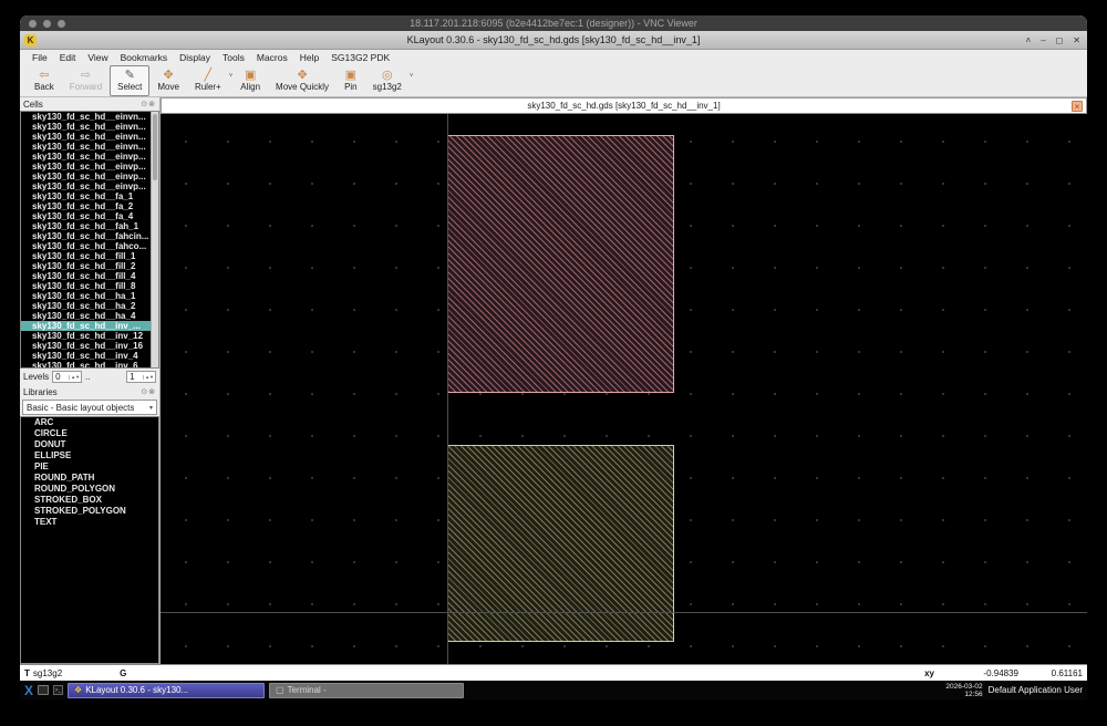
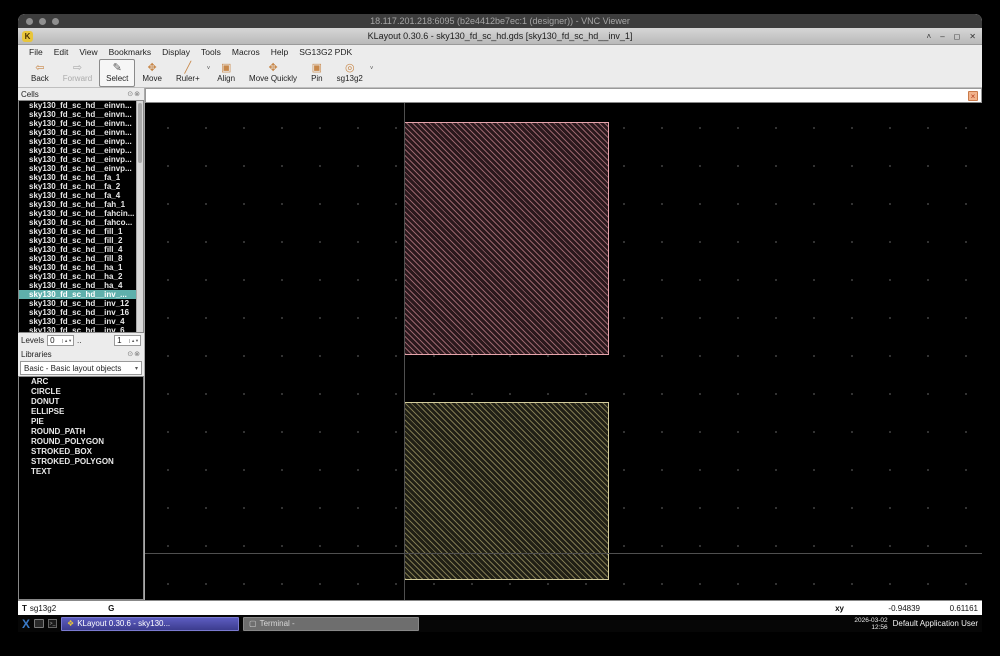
  18.117.201.218:6095 (b2e4412be7ec:1 (designer)) - VNC Viewer
  K
  KLayout 0.30.6 - sky130_fd_sc_hd.gds [sky130_fd_sc_hd__inv_1]
  ˄
  –
  ◻
  ✕
  File
  Edit
  View
  Bookmarks
  Display
  Tools
  Macros
  Help
  SG13G2 PDK
  ⇦
  Back
  ⇨
  Forward
  ✎
  Select
  ✥
  Move
  ╱
  Ruler+
  ▣
  Align
  ✥
  Move Quickly
  ▣
  Pin
  ◎
  sg13g2
  Cells
  sky130_fd_sc_hd__einvn...
  sky130_fd_sc_hd__einvn...
  sky130_fd_sc_hd__einvn...
  sky130_fd_sc_hd__einvn...
  sky130_fd_sc_hd__einvp...
  sky130_fd_sc_hd__einvp...
  sky130_fd_sc_hd__einvp...
  sky130_fd_sc_hd__einvp...
  sky130_fd_sc_hd__fa_1
  sky130_fd_sc_hd__fa_2
  sky130_fd_sc_hd__fa_4
  sky130_fd_sc_hd__fah_1
  sky130_fd_sc_hd__fahcin...
  sky130_fd_sc_hd__fahco...
  sky130_fd_sc_hd__fill_1
  sky130_fd_sc_hd__fill_2
  sky130_fd_sc_hd__fill_4
  sky130_fd_sc_hd__fill_8
  sky130_fd_sc_hd__ha_1
  sky130_fd_sc_hd__ha_2
  sky130_fd_sc_hd__ha_4
  sky130_fd_sc_hd__inv_...
  sky130_fd_sc_hd__inv_12
  sky130_fd_sc_hd__inv_16
  sky130_fd_sc_hd__inv_4
  sky130_fd_sc_hd__inv_6
  Levels
  0
  ..
  1
  Libraries
  Basic - Basic layout objects
  ARC
  CIRCLE
  DONUT
  ELLIPSE
  PIE
  ROUND_PATH
  ROUND_POLYGON
  STROKED_BOX
  STROKED_POLYGON
  TEXT
- sky130_fd_sc_hd.gds [sky130_fd_sc_hd__inv_1]
  ×
  T
  sg13g2
  G
  xy
  -0.94839
  0.61161
  X
  ❖
  KLayout 0.30.6 - sky130...
  ▢
  Terminal -
  Default Application User
